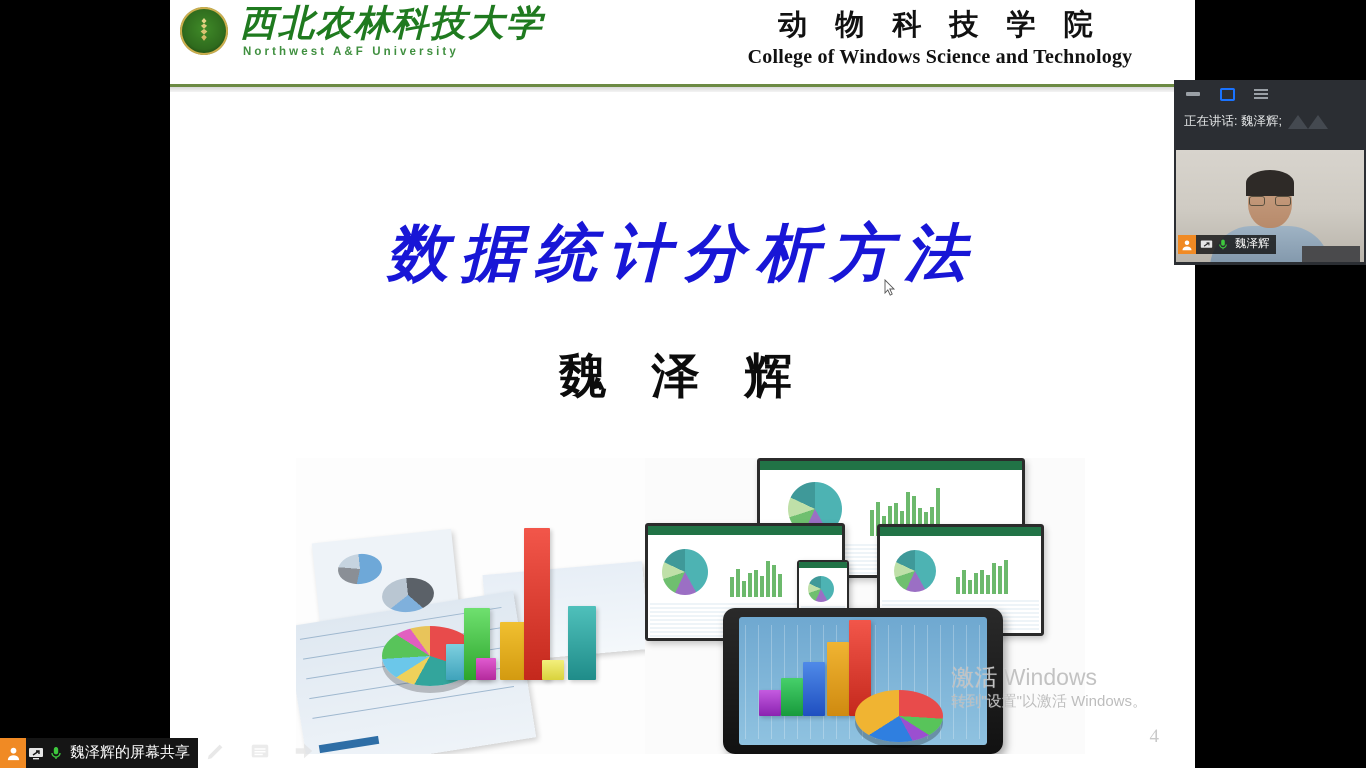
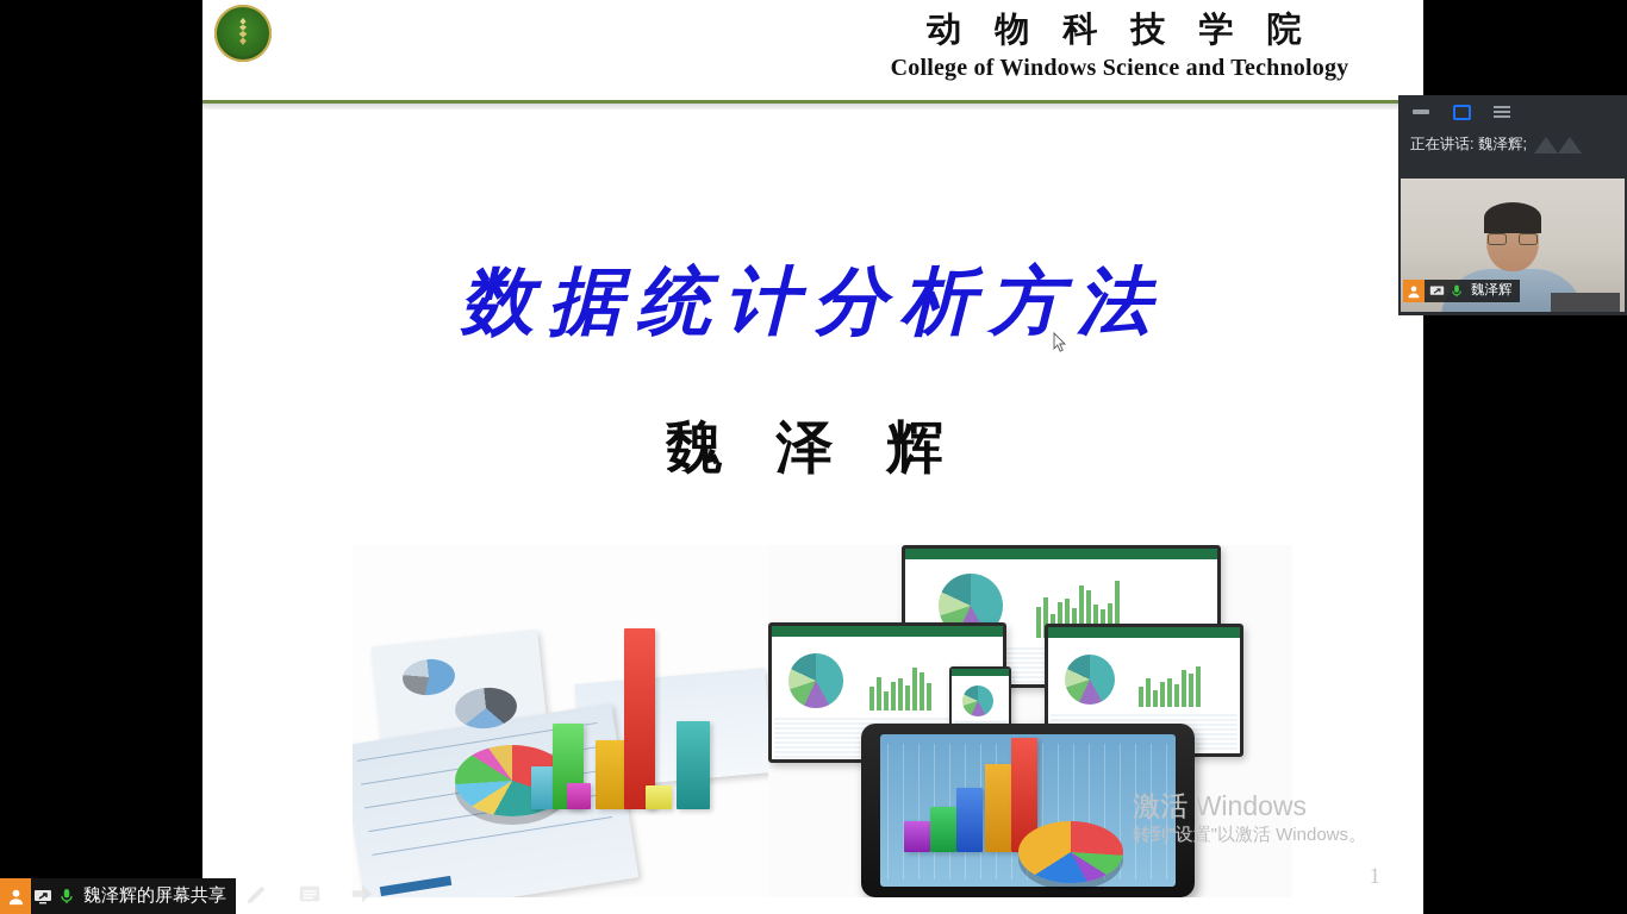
- 西北农林科技大学
- Northwest A&F University
  动 物 科 技 学 院
  College of Windows Science and Technology
  数据统计分析方法
  魏 泽 辉
  激活 Windows
  转到"设置"以激活 Windows。
- 4
+ 1
  正在讲话: 魏泽辉;
  魏泽辉
  魏泽辉的屏幕共享
